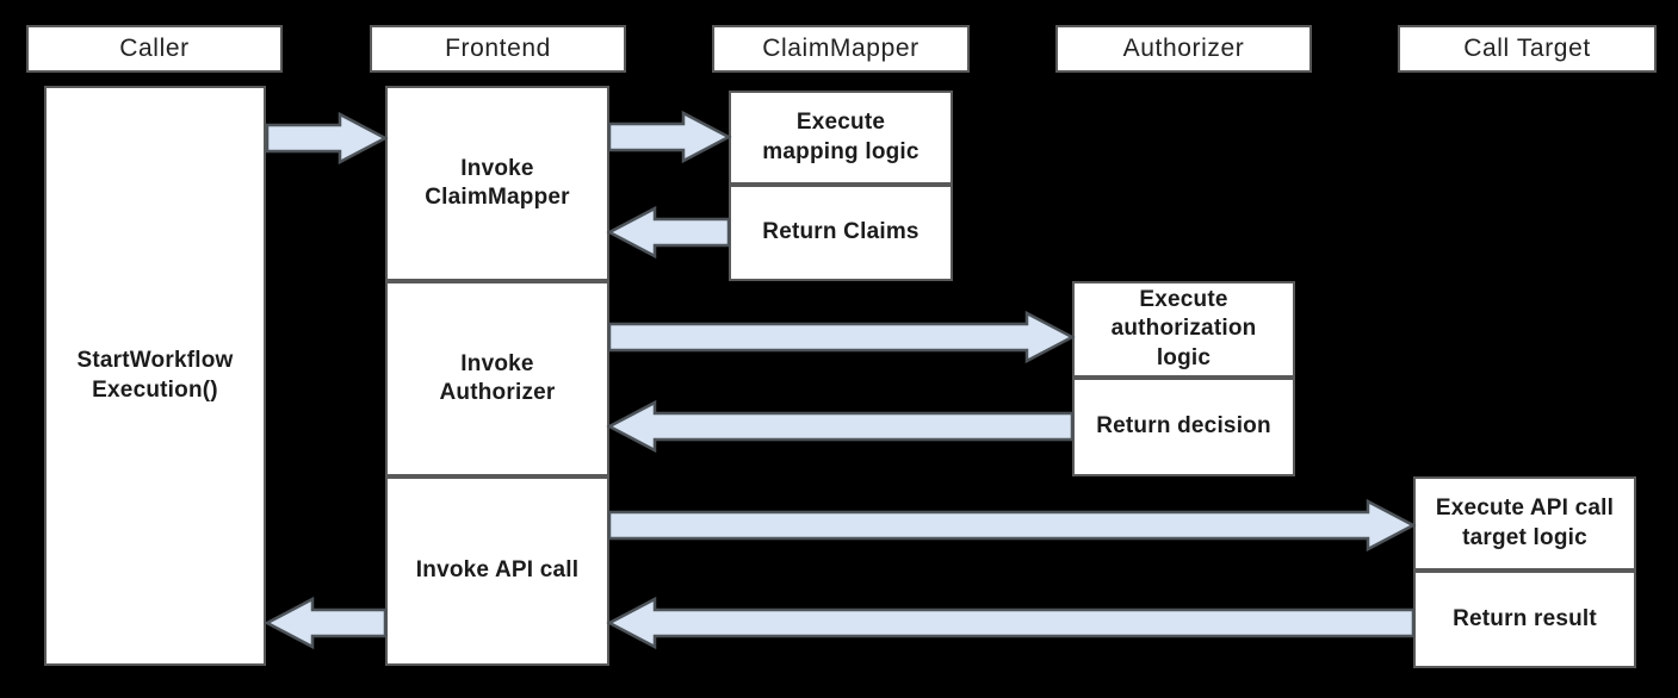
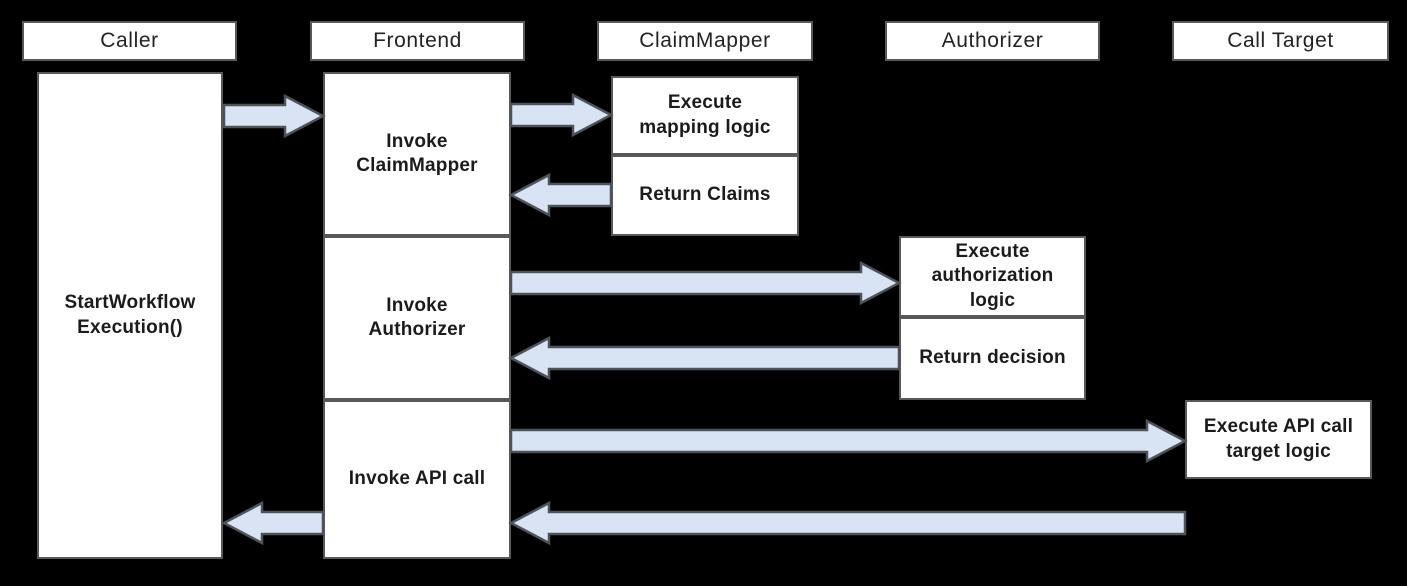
  Caller
  Frontend
  ClaimMapper
  Authorizer
  Call Target
  StartWorkflow
  Execution()
  Invoke
  ClaimMapper
  Invoke
  Authorizer
  Invoke API call
  Execute
  mapping logic
  Return Claims
  Execute
  authorization
  logic
  Return decision
  Execute API call
  target logic
- Return result
